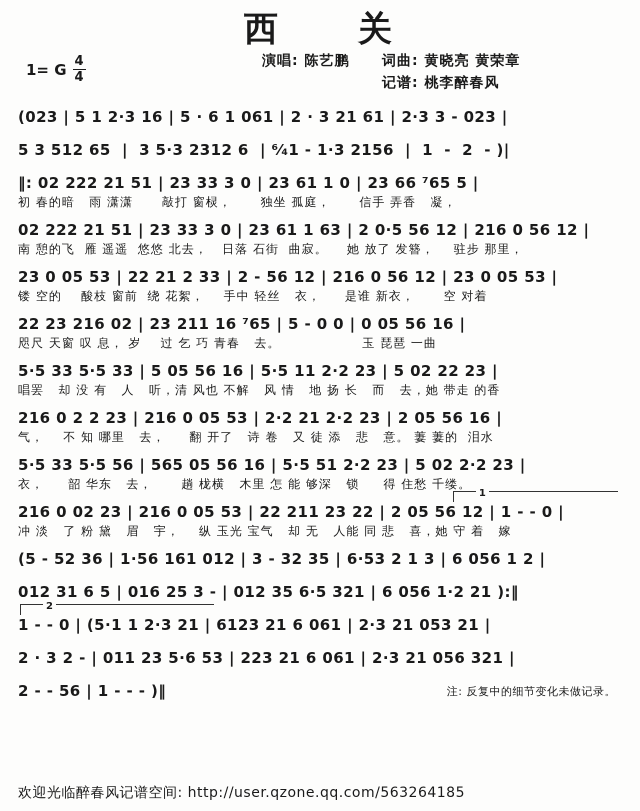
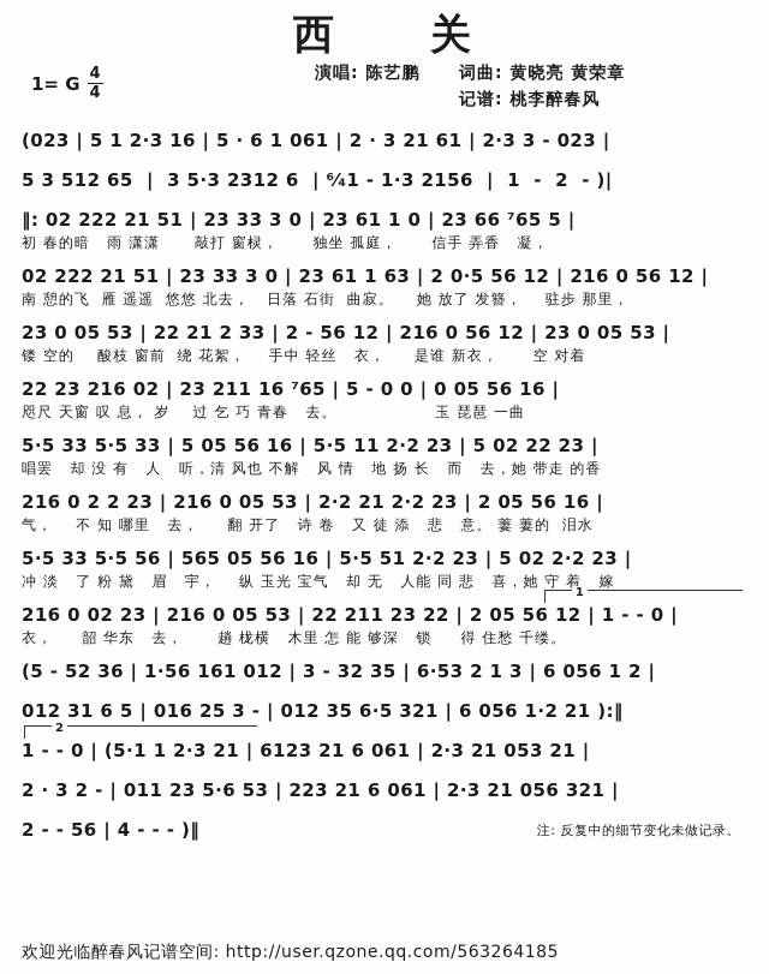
  西 关
  1= G
  4
  4
  演唱: 陈艺鹏
  词曲: 黄晓亮 黄荣章
  记谱: 桃李醉春风
  (023 | 5 1 2·3 16 | 5 · 6 1 061 | 2 · 3 21 61 | 2·3 3 - 023 |
  5 3 512 65 | 3 5·3 2312 6 | ⁶⁄₄1 - 1·3 2156 | 1 - 2 - )|
  ‖: 02 222 21 51 | 23 33 3 0 | 23 61 1 0 | 23 66 ⁷65 5 |
  初 春的暗 雨 潇潇 敲打 窗棂， 独坐 孤庭， 信手 弄香 凝，
  02 222 21 51 | 23 33 3 0 | 23 61 1 63 | 2 0·5 56 12 | 216 0 56 12 |
  南 憩的飞 雁 遥遥 悠悠 北去， 日落 石街 曲寂。 她 放了 发簪， 驻步 那里，
  23 0 05 53 | 22 21 2 33 | 2 - 56 12 | 216 0 56 12 | 23 0 05 53 |
  镂 空的 酸枝 窗前 绕 花絮， 手中 轻丝 衣， 是谁 新衣， 空 对着
  22 23 216 02 | 23 211 16 ⁷65 | 5 - 0 0 | 0 05 56 16 |
  咫尺 天窗 叹 息， 岁 过 乞 巧 青春 去。 玉 琵琶 一曲
  5·5 33 5·5 33 | 5 05 56 16 | 5·5 11 2·2 23 | 5 02 22 23 |
  唱罢 却 没 有 人 听，清 风也 不解 风 情 地 扬 长 而 去，她 带走 的香
  216 0 2 2 23 | 216 0 05 53 | 2·2 21 2·2 23 | 2 05 56 16 |
  气， 不 知 哪里 去， 翻 开了 诗 卷 又 徒 添 悲 意。 萋 萋的 泪水
  5·5 33 5·5 56 | 565 05 56 16 | 5·5 51 2·2 23 | 5 02 2·2 23 |
- 衣， 韶 华东 去， 趟 栊横 木里 怎 能 够深 锁 得 住愁 千缕。
+ 冲 淡 了 粉 黛 眉 宇， 纵 玉光 宝气 却 无 人能 同 悲 喜，她 守 着 嫁
  1
  216 0 02 23 | 216 0 05 53 | 22 211 23 22 | 2 05 56 12 | 1 - - 0 |
- 冲 淡 了 粉 黛 眉 宇， 纵 玉光 宝气 却 无 人能 同 悲 喜，她 守 着 嫁
+ 衣， 韶 华东 去， 趟 栊横 木里 怎 能 够深 锁 得 住愁 千缕。
  (5 - 52 36 | 1·56 161 012 | 3 - 32 35 | 6·53 2 1 3 | 6 056 1 2 |
  012 31 6 5 | 016 25 3 - | 012 35 6·5 321 | 6 056 1·2 21 ):‖
  2
  1 - - 0 | (5·1 1 2·3 21 | 6123 21 6 061 | 2·3 21 053 21 |
  2 · 3 2 - | 011 23 5·6 53 | 223 21 6 061 | 2·3 21 056 321 |
- 2 - - 56 | 1 - - - )‖
+ 2 - - 56 | 4 - - - )‖
  注: 反复中的细节变化未做记录。
  欢迎光临醉春风记谱空间: http://user.qzone.qq.com/563264185
